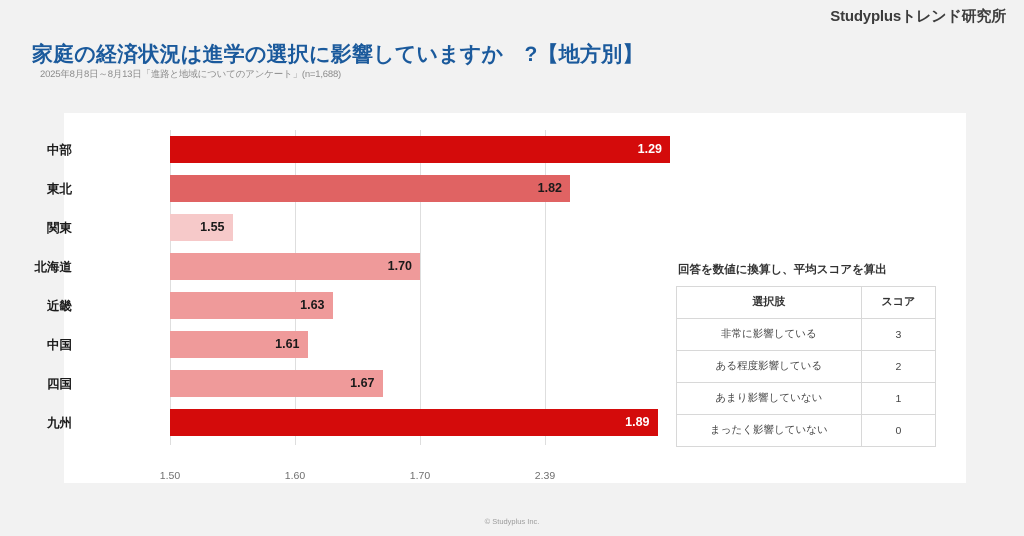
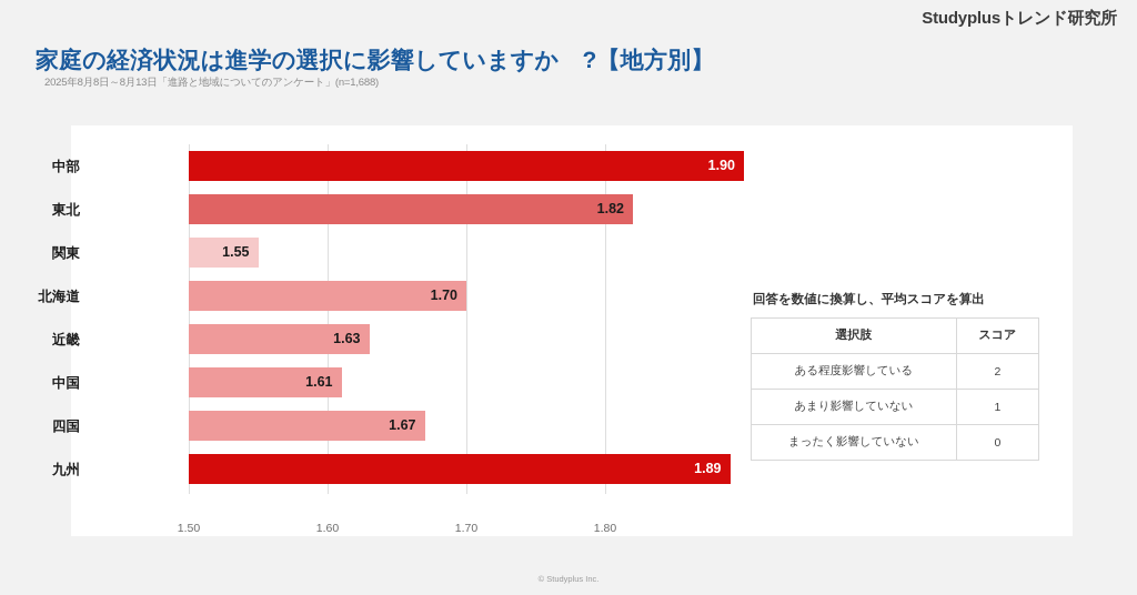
  Studyplusトレンド研究所
  家庭の経済状況は進学の選択に影響していますか ?【地方別】
  2025年8月8日～8月13日「進路と地域についてのアンケート」(n=1,688)
  中部
  東北
  関東
  北海道
  近畿
  中国
  四国
  九州
- 1.29
+ 1.90
  1.82
  1.55
  1.70
  1.63
  1.61
  1.67
  1.89
  1.50
  1.60
  1.70
- 2.39
+ 1.80
  回答を数値に換算し、平均スコアを算出
  選択肢	スコア
- 非常に影響している	3
  ある程度影響している	2
  あまり影響していない	1
  まったく影響していない	0
  © Studyplus Inc.
